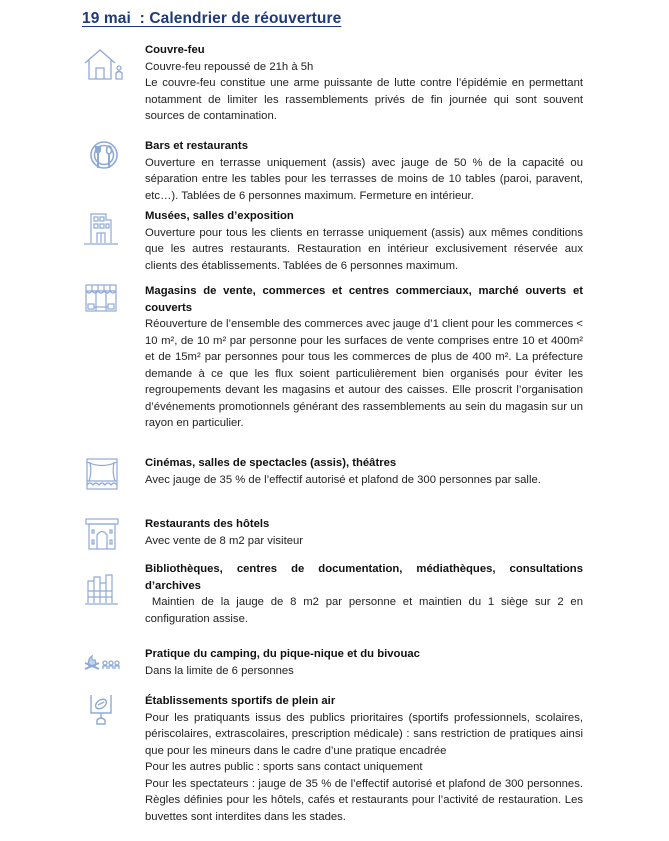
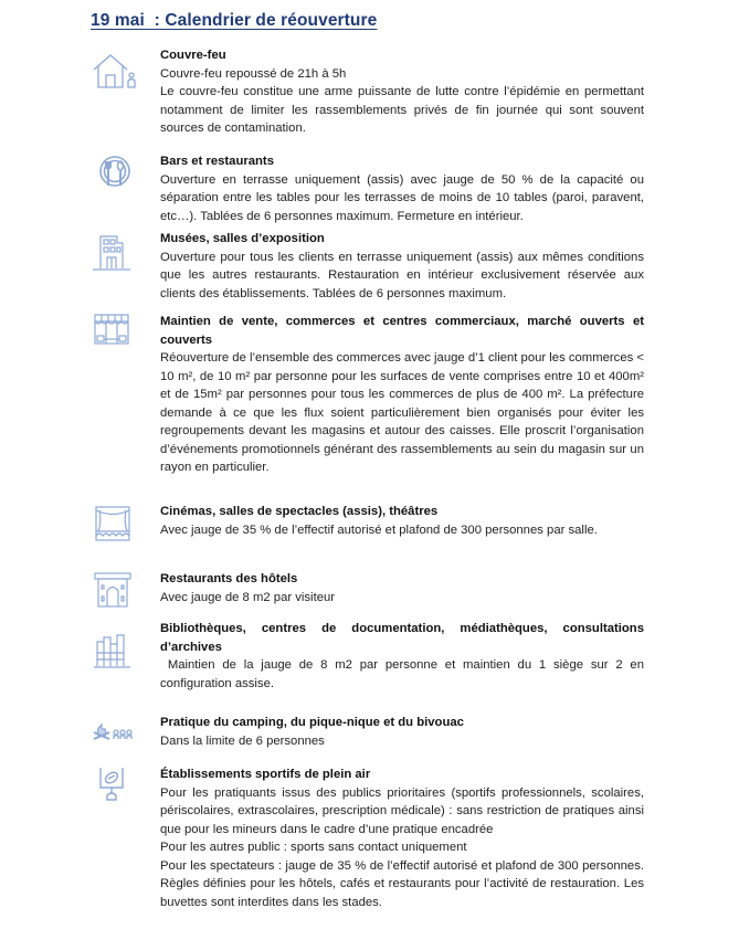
  19 mai : Calendrier de réouverture
  Couvre-feu
  Couvre-feu repoussé de 21h à 5h
  Le couvre-feu constitue une arme puissante de lutte contre l’épidémie en permettant notamment de limiter les rassemblements privés de fin journée qui sont souvent sources de contamination.
  Bars et restaurants
  Ouverture en terrasse uniquement (assis) avec jauge de 50 % de la capacité ou séparation entre les tables pour les terrasses de moins de 10 tables (paroi, paravent, etc…). Tablées de 6 personnes maximum. Fermeture en intérieur.
  Musées, salles d’exposition
  Ouverture pour tous les clients en terrasse uniquement (assis) aux mêmes conditions que les autres restaurants. Restauration en intérieur exclusivement réservée aux clients des établissements. Tablées de 6 personnes maximum.
- Magasins de vente, commerces et centres commerciaux, marché ouverts et couverts
+ Maintien de vente, commerces et centres commerciaux, marché ouverts et couverts
  Réouverture de l’ensemble des commerces avec jauge d’1 client pour les commerces < 10 m², de 10 m² par personne pour les surfaces de vente comprises entre 10 et 400m² et de 15m² par personnes pour tous les commerces de plus de 400 m². La préfecture demande à ce que les flux soient particulièrement bien organisés pour éviter les regroupements devant les magasins et autour des caisses. Elle proscrit l’organisation d’événements promotionnels générant des rassemblements au sein du magasin sur un rayon en particulier.
  Cinémas, salles de spectacles (assis), théâtres
  Avec jauge de 35 % de l’effectif autorisé et plafond de 300 personnes par salle.
  Restaurants des hôtels
- Avec vente de 8 m2 par visiteur
+ Avec jauge de 8 m2 par visiteur
  Bibliothèques, centres de documentation, médiathèques, consultations d’archives
  Maintien de la jauge de 8 m2 par personne et maintien du 1 siège sur 2 en configuration assise.
  Pratique du camping, du pique-nique et du bivouac
  Dans la limite de 6 personnes
  Établissements sportifs de plein air
  Pour les pratiquants issus des publics prioritaires (sportifs professionnels, scolaires, périscolaires, extrascolaires, prescription médicale) : sans restriction de pratiques ainsi que pour les mineurs dans le cadre d’une pratique encadrée
  Pour les autres public : sports sans contact uniquement
  Pour les spectateurs : jauge de 35 % de l’effectif autorisé et plafond de 300 personnes. Règles définies pour les hôtels, cafés et restaurants pour l’activité de restauration. Les buvettes sont interdites dans les stades.
